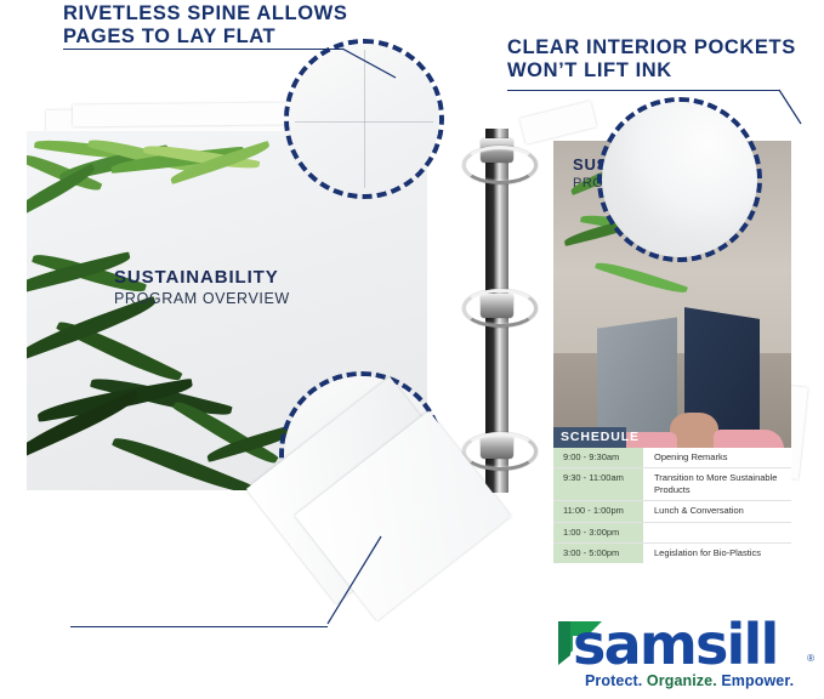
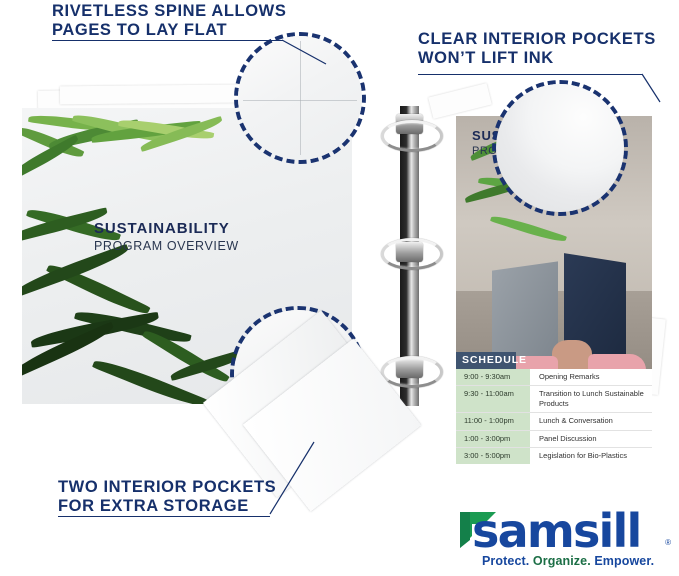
  SUSTAINABILITY
  PROGRAM OVERVIEW
  SCHEDULE
  9:00 - 9:30am
  Opening Remarks
  9:30 - 11:00am
- Transition to More Sustainable Products
+ Transition to Lunch Sustainable Products
  11:00 - 1:00pm
  Lunch & Conversation
  1:00 - 3:00pm
+ Panel Discussion
  3:00 - 5:00pm
  Legislation for Bio-Plastics
  RIVETLESS SPINE ALLOWS
  PAGES TO LAY FLAT
  CLEAR INTERIOR POCKETS
  WON’T LIFT INK
+ TWO INTERIOR POCKETS
+ FOR EXTRA STORAGE
  samsill
  ®
  Protect. Organize. Empower.
